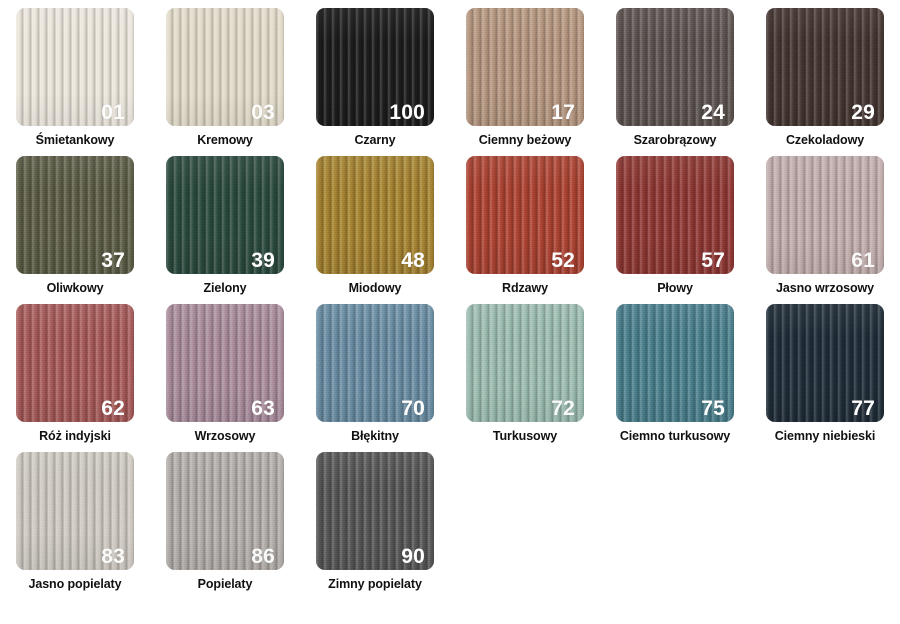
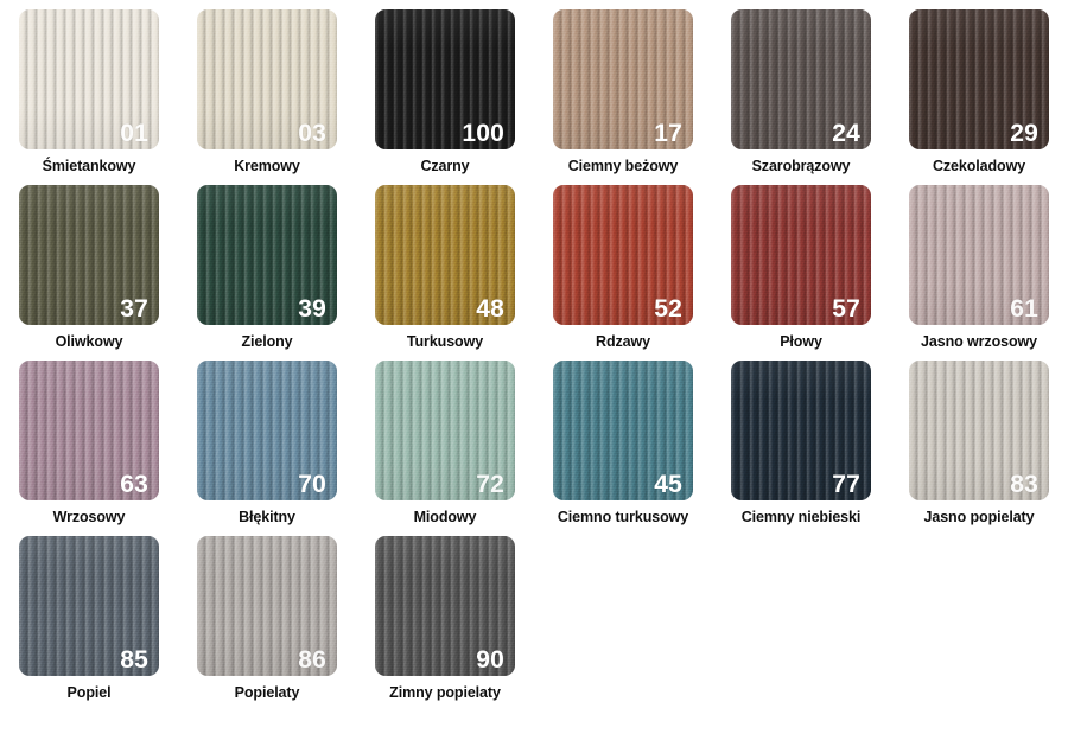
  01
  Śmietankowy
  03
  Kremowy
  100
  Czarny
  17
  Ciemny beżowy
  24
  Szarobrązowy
  29
  Czekoladowy
  37
  Oliwkowy
  39
  Zielony
  48
- Miodowy
+ Turkusowy
  52
  Rdzawy
  57
  Płowy
  61
  Jasno wrzosowy
- 62
- Róż indyjski
  63
  Wrzosowy
  70
  Błękitny
  72
- Turkusowy
+ Miodowy
- 75
+ 45
  Ciemno turkusowy
  77
  Ciemny niebieski
  83
  Jasno popielaty
+ 85
+ Popiel
  86
  Popielaty
  90
  Zimny popielaty
